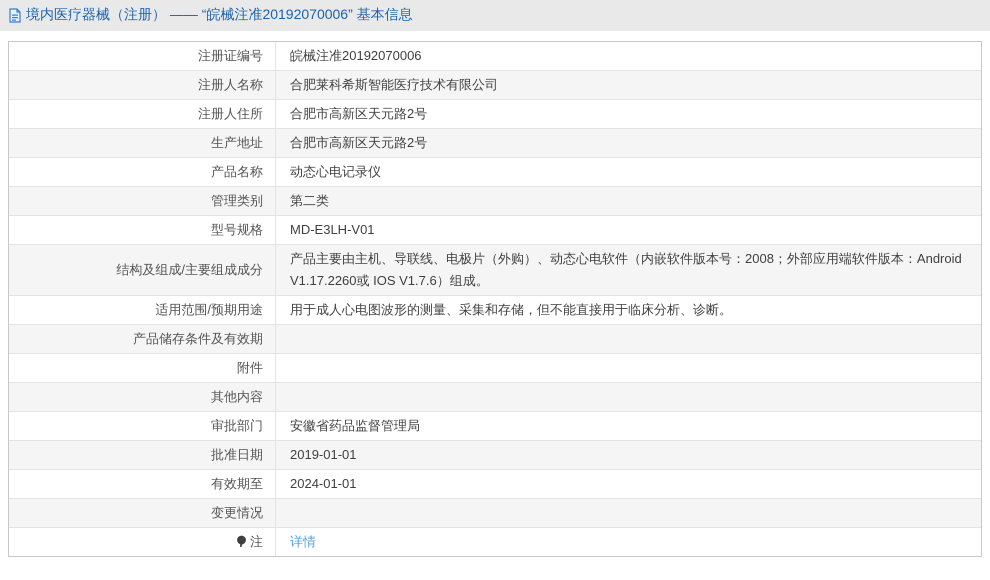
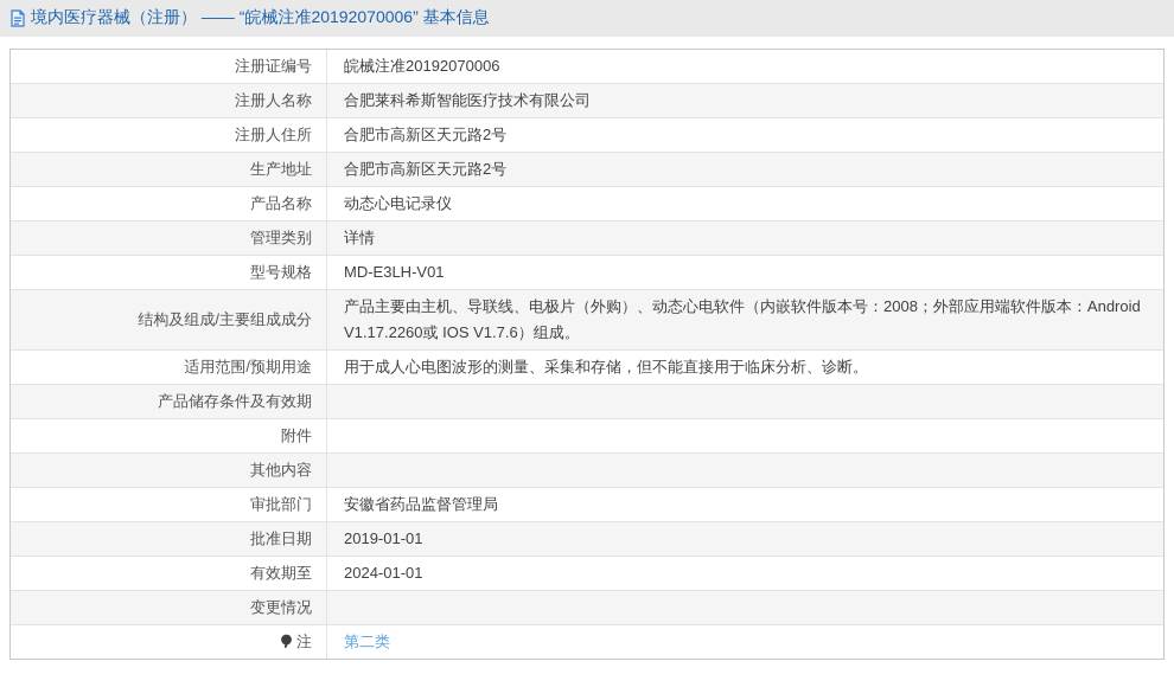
  境内医疗器械（注册） —— “皖械注准20192070006” 基本信息
  注册证编号	皖械注准20192070006
  注册人名称	合肥莱科希斯智能医疗技术有限公司
  注册人住所	合肥市高新区天元路2号
  生产地址	合肥市高新区天元路2号
  产品名称	动态心电记录仪
- 管理类别	第二类
+ 管理类别	详情
  型号规格	MD-E3LH-V01
  结构及组成/主要组成成分	产品主要由主机、导联线、电极片（外购）、动态心电软件（内嵌软件版本号：2008；外部应用端软件版本：Android V1.17.2260或 IOS V1.7.6）组成。
  适用范围/预期用途	用于成人心电图波形的测量、采集和存储，但不能直接用于临床分析、诊断。
  产品储存条件及有效期
  附件
  其他内容
  审批部门	安徽省药品监督管理局
  批准日期	2019-01-01
  有效期至	2024-01-01
  变更情况
- 注	详情
+ 注	第二类
